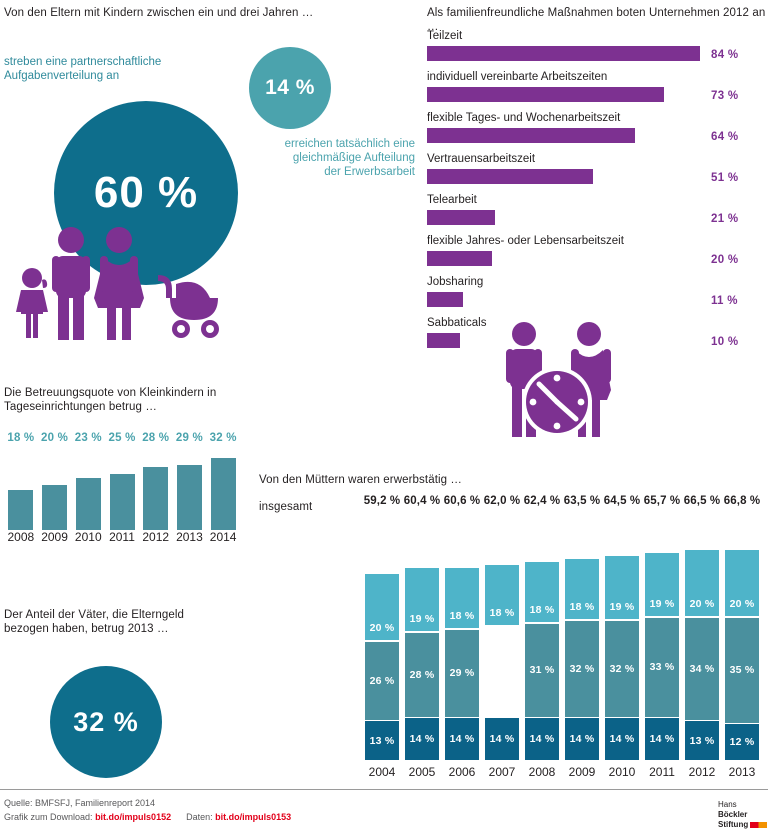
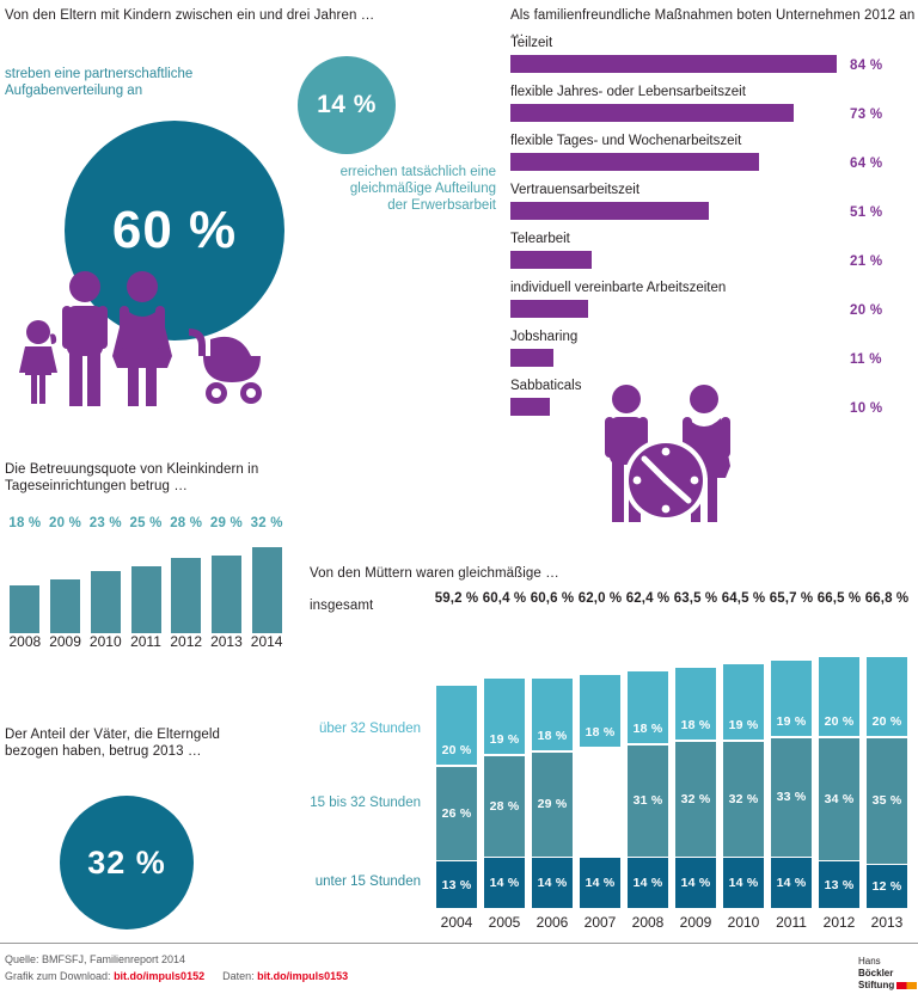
  Von den Eltern mit Kindern zwischen ein und drei Jahren …
  streben eine partnerschaftliche
  Aufgabenverteilung an
  60 %
  14 %
  erreichen tatsächlich eine
  gleichmäßige Aufteilung
  der Erwerbsarbeit
  Als familienfreundliche Maßnahmen boten Unternehmen 2012 an …
  Teilzeit
  84 %
- individuell vereinbarte Arbeitszeiten
+ flexible Jahres- oder Lebensarbeitszeit
  73 %
  flexible Tages- und Wochenarbeitszeit
  64 %
  Vertrauensarbeitszeit
  51 %
  Telearbeit
  21 %
- flexible Jahres- oder Lebensarbeitszeit
+ individuell vereinbarte Arbeitszeiten
  20 %
  Jobsharing
  11 %
  Sabbaticals
  10 %
  Die Betreuungsquote von Kleinkindern in
  Tageseinrichtungen betrug …
  18 %
  20 %
  23 %
  25 %
  28 %
  29 %
  32 %
  2008
  2009
  2010
  2011
  2012
  2013
  2014
  Der Anteil der Väter, die Elterngeld
  bezogen haben, betrug 2013 …
  32 %
- Von den Müttern waren erwerbstätig …
+ Von den Müttern waren gleichmäßige …
  insgesamt
  59,2 %
  13 %
  26 %
  20 %
  60,4 %
  14 %
  28 %
  19 %
  60,6 %
  14 %
  29 %
  18 %
  62,0 %
  14 %
  18 %
  62,4 %
  14 %
  31 %
  18 %
  63,5 %
  14 %
  32 %
  18 %
  64,5 %
  14 %
  32 %
  19 %
  65,7 %
  14 %
  33 %
  19 %
  66,5 %
  13 %
  34 %
  20 %
  66,8 %
  12 %
  35 %
  20 %
+ über 32 Stunden
+ 15 bis 32 Stunden
+ unter 15 Stunden
  2004
  2005
  2006
  2007
  2008
  2009
  2010
  2011
  2012
  2013
  Quelle: BMFSFJ, Familienreport 2014
  Grafik zum Download: bit.do/impuls0152 Daten: bit.do/impuls0153
  Hans Böckler
  Stiftung
